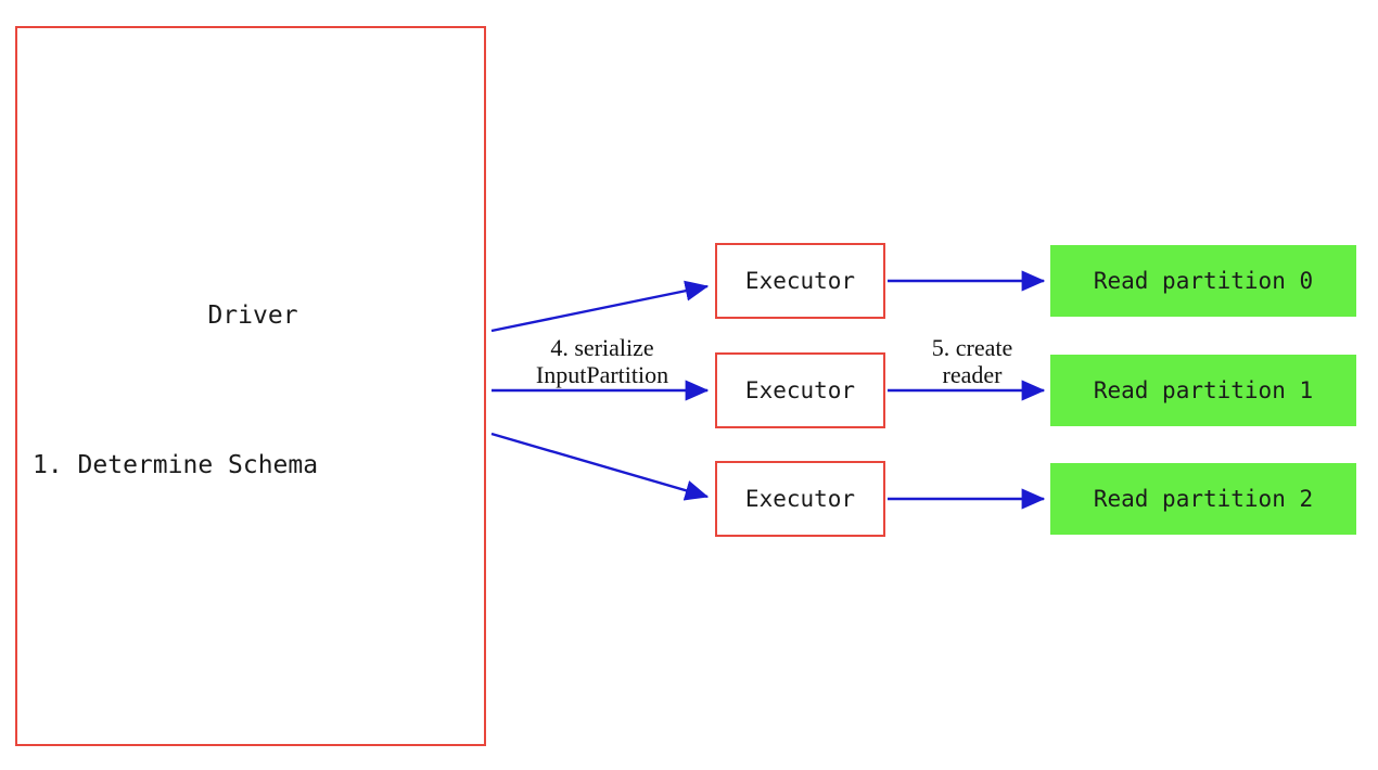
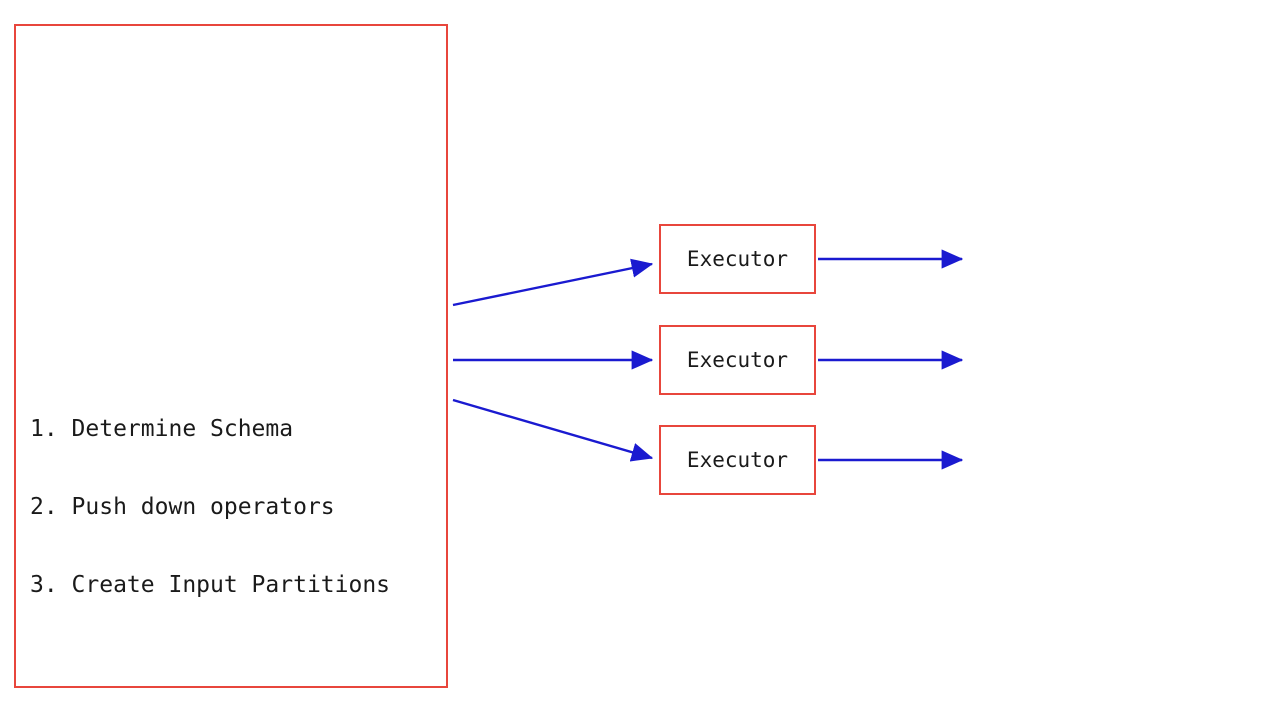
- Driver
  1. Determine Schema
+ 2. Push down operators
+ 3. Create Input Partitions
  Executor
  Executor
  Executor
- Read partition 0
- Read partition 1
- Read partition 2
- 4. serialize
- InputPartition
- 5. create
- reader
